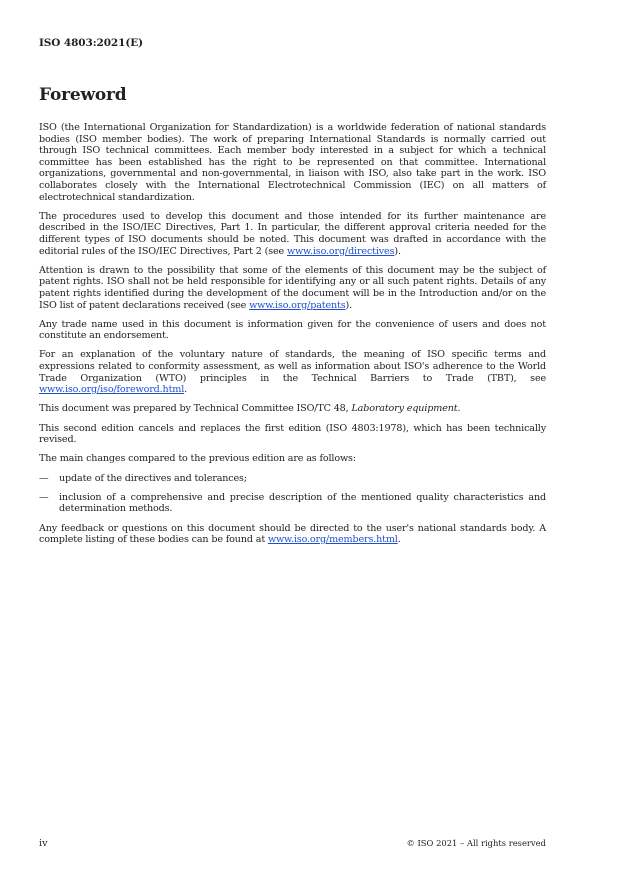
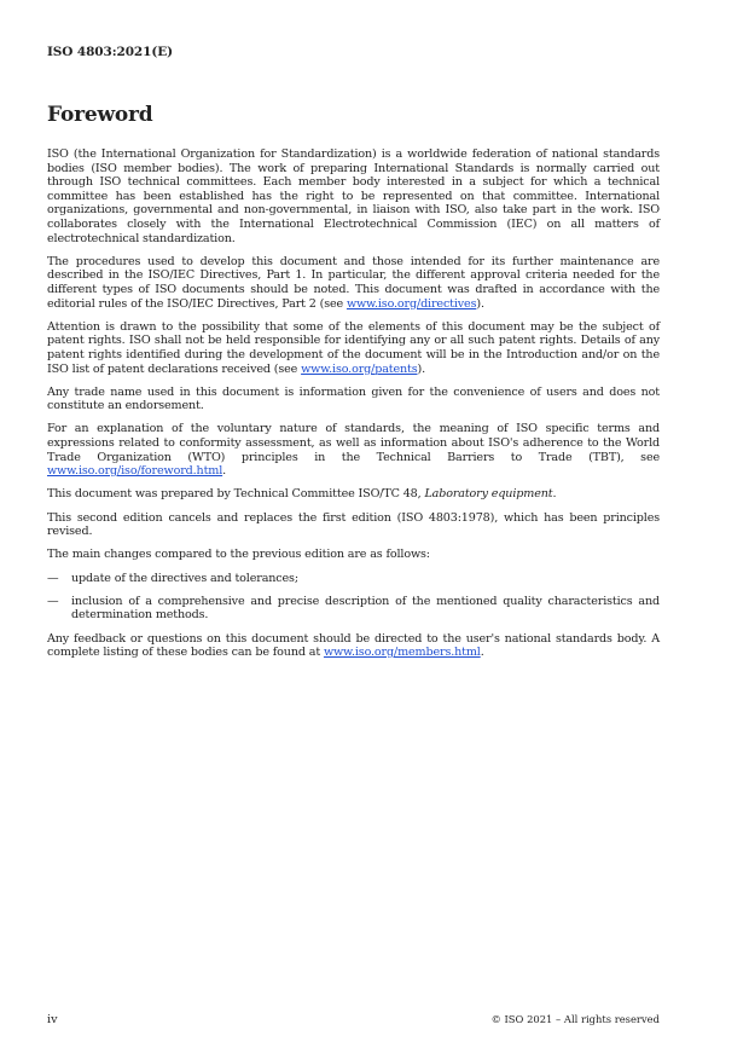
  ISO 4803:2021(E)
  Foreword
  ISO (the International Organization for Standardization) is a worldwide federation of national standards bodies (ISO member bodies). The work of preparing International Standards is normally carried out through ISO technical committees. Each member body interested in a subject for which a technical committee has been established has the right to be represented on that committee. International organizations, governmental and non-governmental, in liaison with ISO, also take part in the work. ISO collaborates closely with the International Electrotechnical Commission (IEC) on all matters of electrotechnical standardization.
  The procedures used to develop this document and those intended for its further maintenance are described in the ISO/IEC Directives, Part 1. In particular, the different approval criteria needed for the different types of ISO documents should be noted. This document was drafted in accordance with the editorial rules of the ISO/IEC Directives, Part 2 (see www.iso.org/directives).
  Attention is drawn to the possibility that some of the elements of this document may be the subject of patent rights. ISO shall not be held responsible for identifying any or all such patent rights. Details of any patent rights identified during the development of the document will be in the Introduction and/or on the ISO list of patent declarations received (see www.iso.org/patents).
  Any trade name used in this document is information given for the convenience of users and does not constitute an endorsement.
  For an explanation of the voluntary nature of standards, the meaning of ISO specific terms and expressions related to conformity assessment, as well as information about ISO's adherence to the World Trade Organization (WTO) principles in the Technical Barriers to Trade (TBT), see www.iso.org/iso/foreword.html.
  This document was prepared by Technical Committee ISO/TC 48, Laboratory equipment.
- This second edition cancels and replaces the first edition (ISO 4803:1978), which has been technically revised.
+ This second edition cancels and replaces the first edition (ISO 4803:1978), which has been principles revised.
  The main changes compared to the previous edition are as follows:
  —
  update of the directives and tolerances;
  —
  inclusion of a comprehensive and precise description of the mentioned quality characteristics and determination methods.
  Any feedback or questions on this document should be directed to the user's national standards body. A complete listing of these bodies can be found at www.iso.org/members.html.
  iv
  © ISO 2021 – All rights reserved
